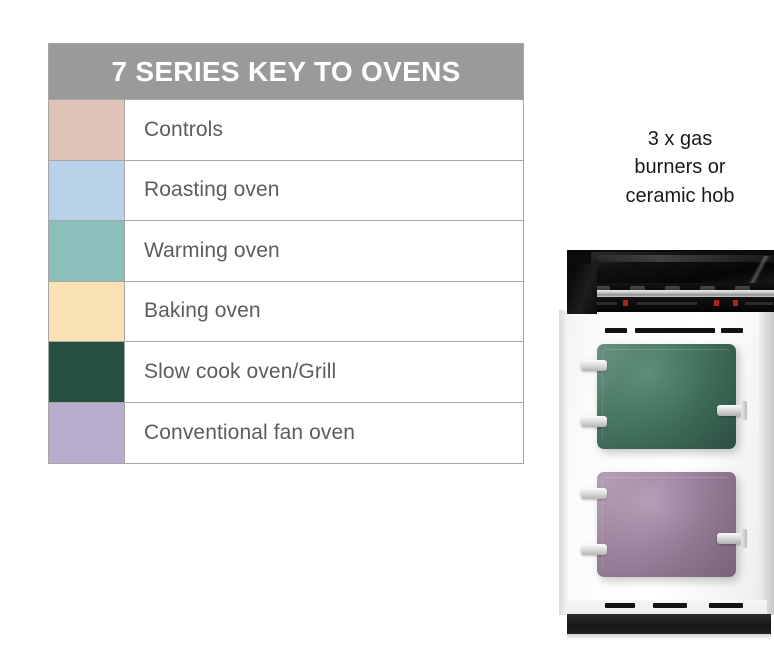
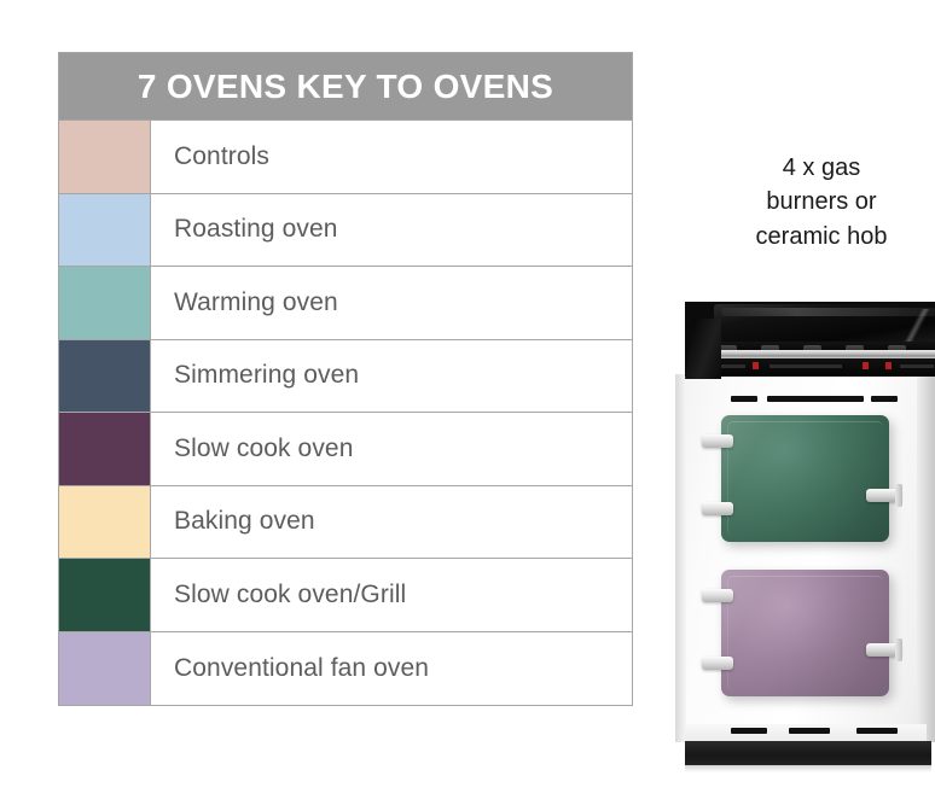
- 7 SERIES KEY TO OVENS
+ 7 OVENS KEY TO OVENS
  Controls
  Roasting oven
  Warming oven
+ Simmering oven
+ Slow cook oven
  Baking oven
  Slow cook oven/Grill
  Conventional fan oven
- 3 x gas
+ 4 x gas
  burners or
  ceramic hob
